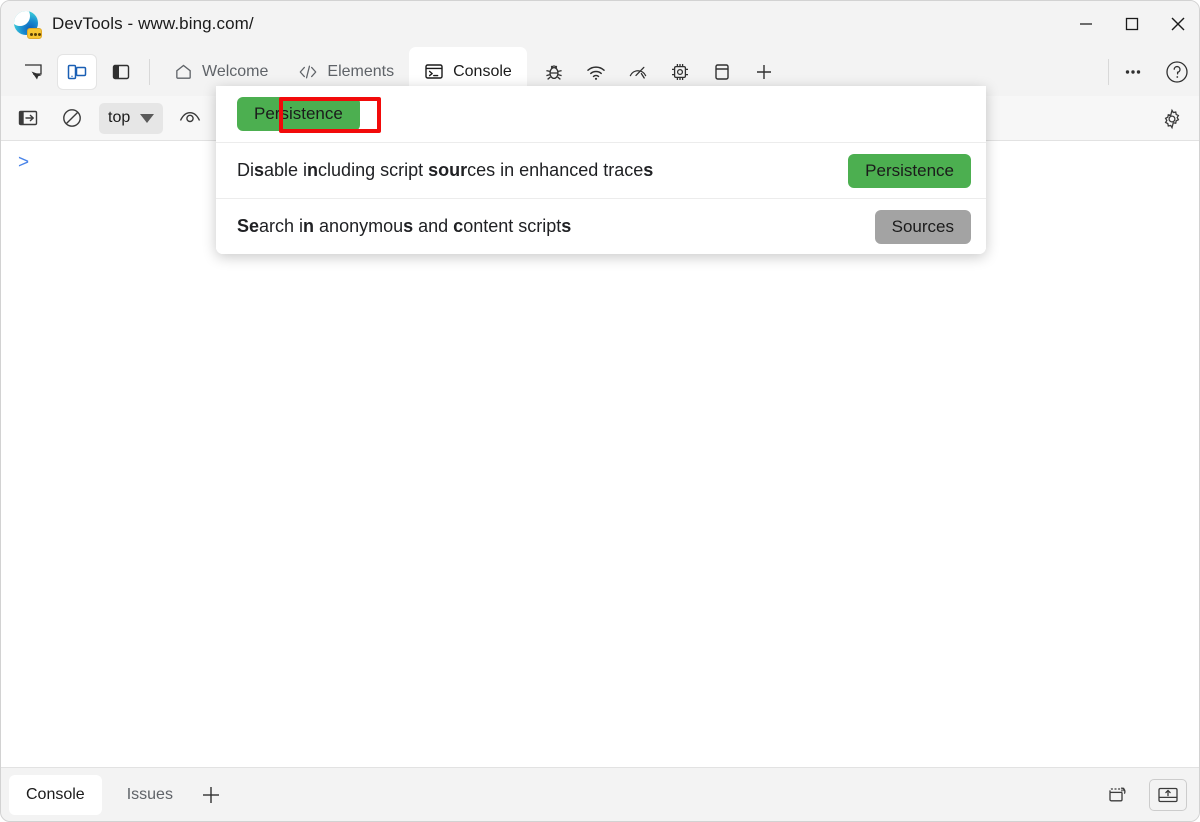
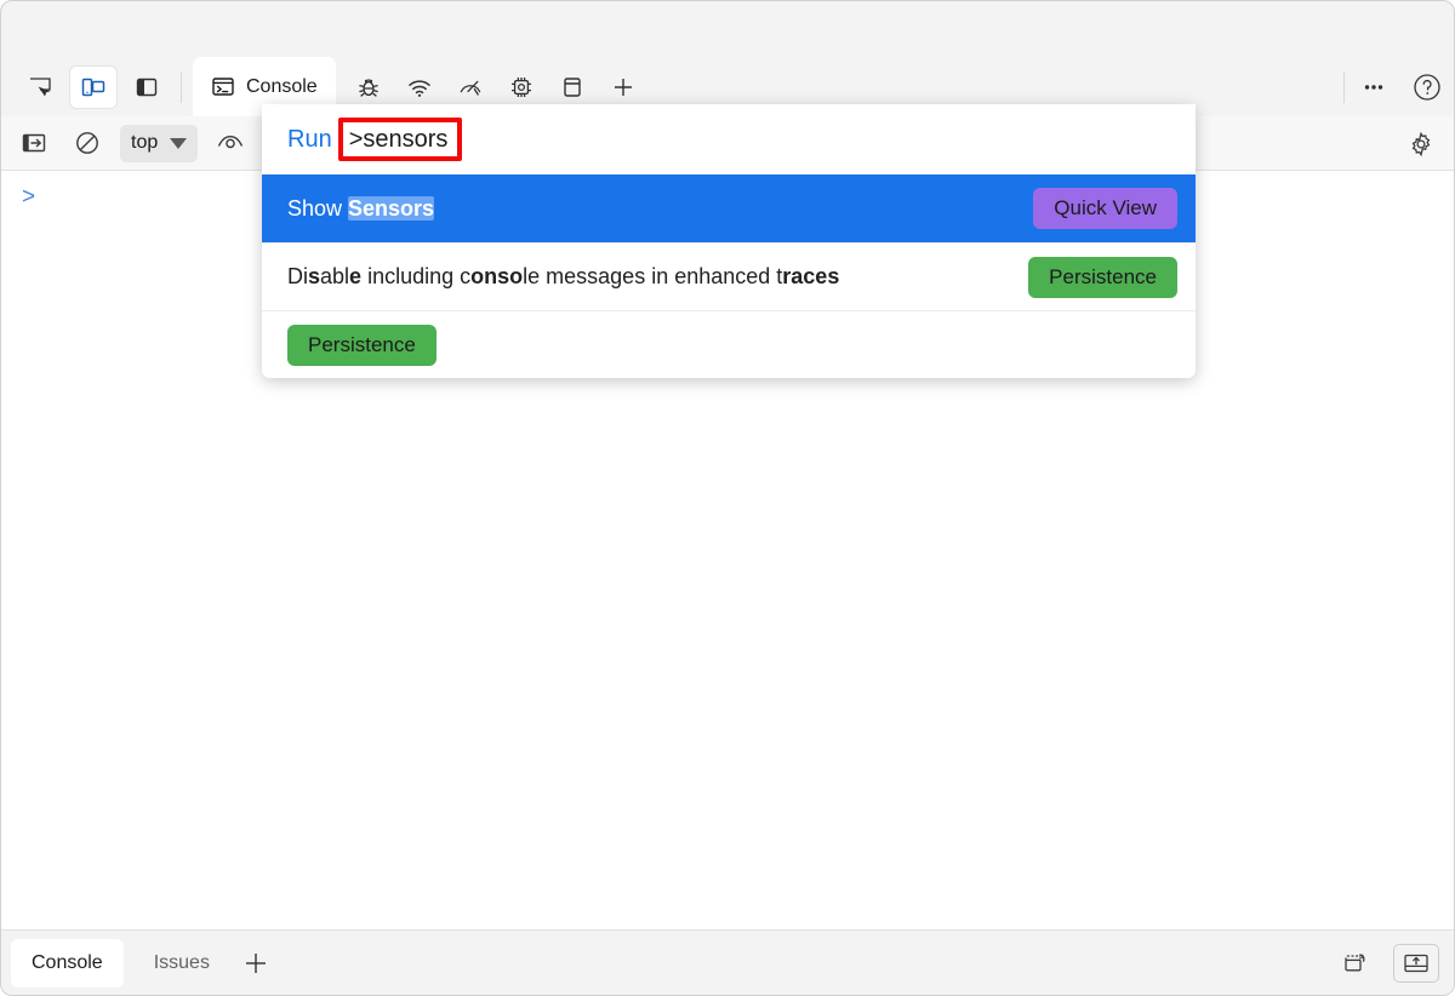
- DevTools - www.bing.com/
- Welcome
- Elements
  Console
  top
  >
+ Run
+ >sensors
+ Show Sensors
+ Quick View
+ Disable including console messages in enhanced traces
  Persistence
- Disable including script sources in enhanced traces
  Persistence
- Search in anonymous and content scripts
- Sources
  Console
  Issues
